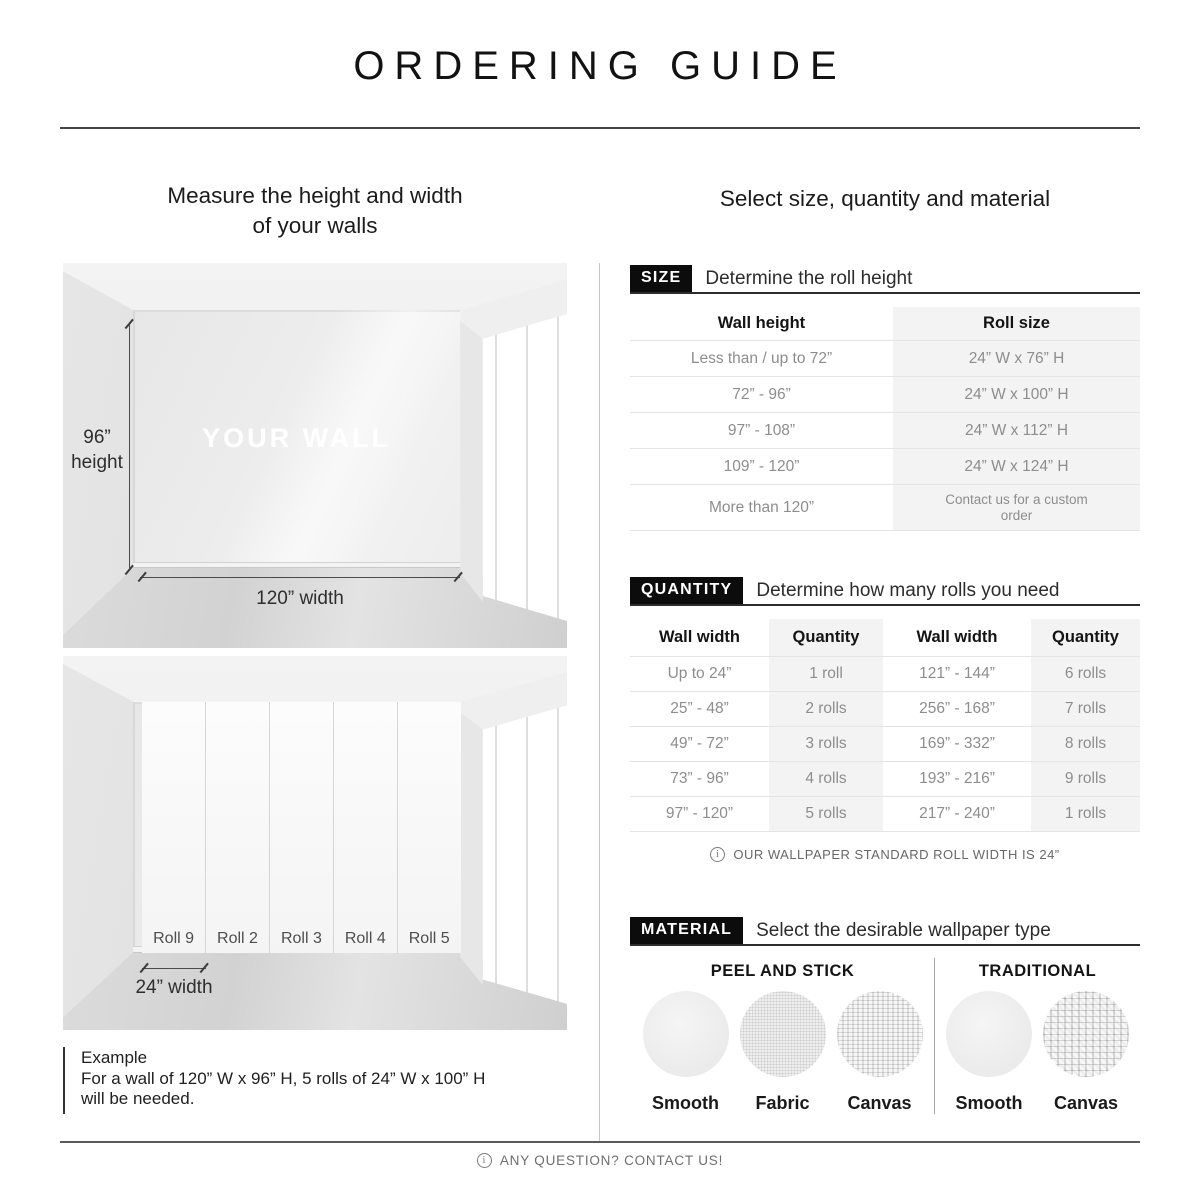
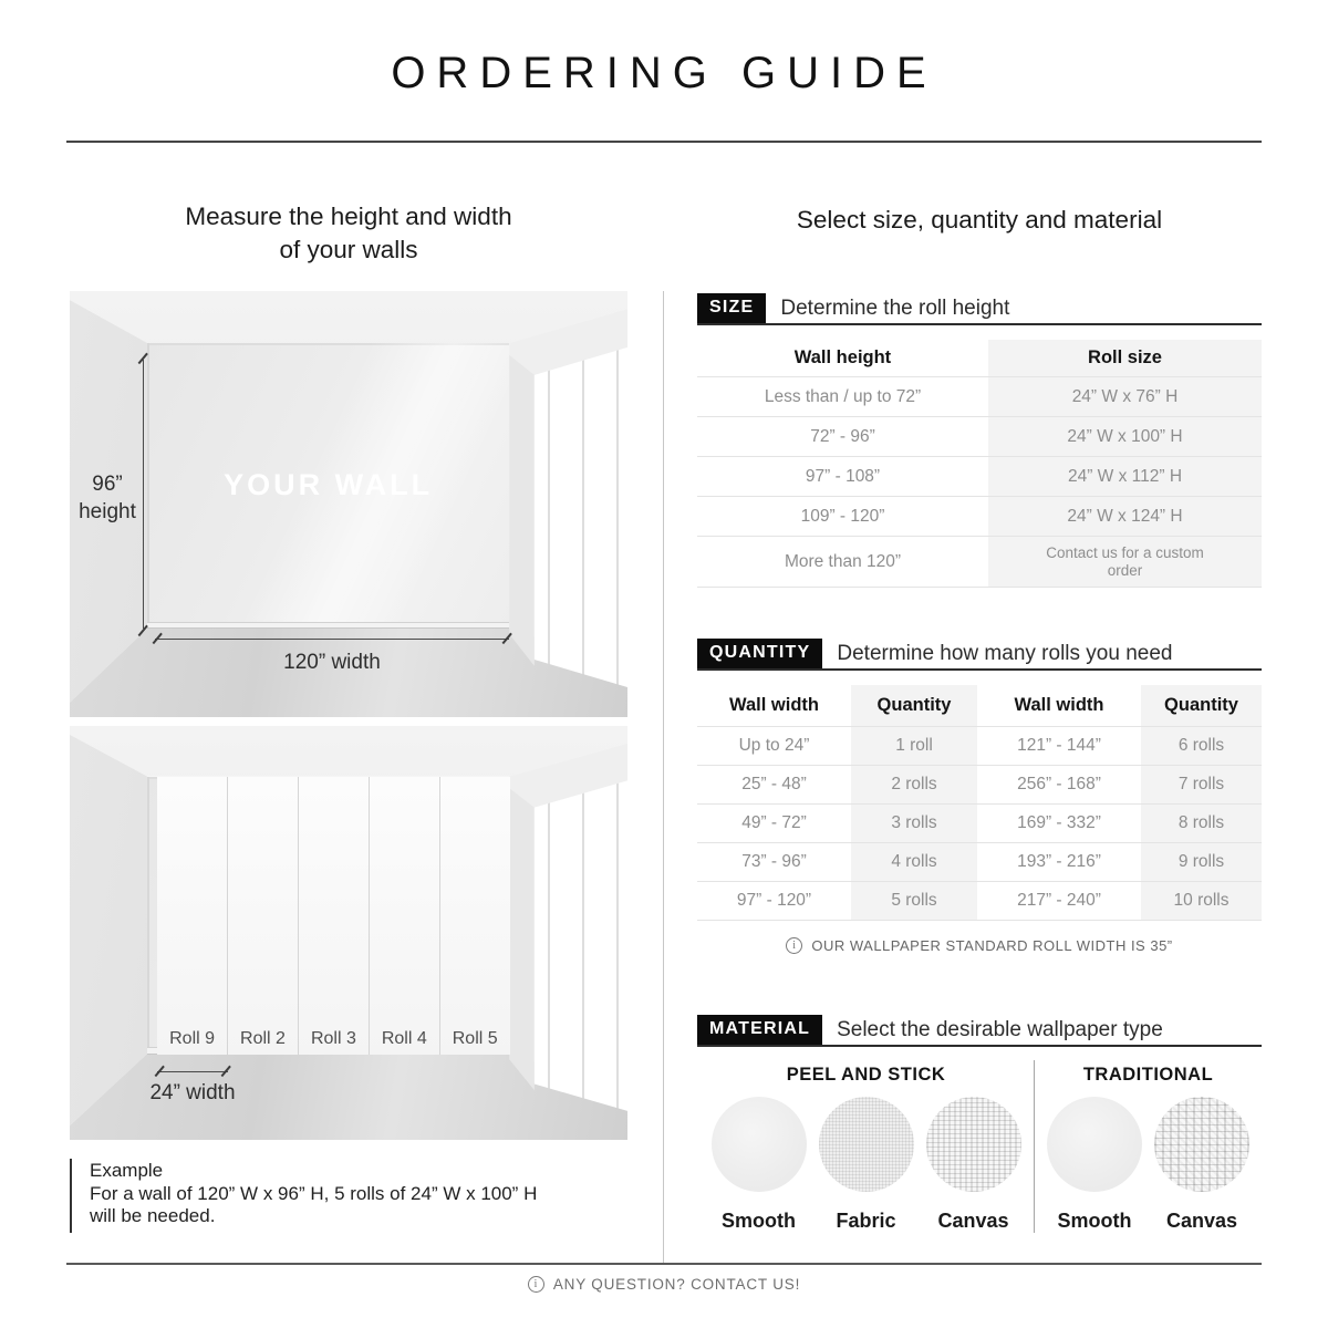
  ORDERING GUIDE
  Measure the height and width
  of your walls
  96”
  height
  120” width
  Roll 9
  Roll 2
  Roll 3
  Roll 4
  Roll 5
  24” width
  Example
  For a wall of 120” W x 96” H, 5 rolls of 24” W x 100” H
  will be needed.
  Select size, quantity and material
  SIZE
  Determine the roll height
  Wall height
  Roll size
  Less than / up to 72”
  24” W x 76” H
  72” - 96”
  24” W x 100” H
  97” - 108”
  24” W x 112” H
  109” - 120”
  24” W x 124” H
  More than 120”
  Contact us for a custom order
  QUANTITY
  Determine how many rolls you need
  Wall width
  Quantity
  Wall width
  Quantity
  Up to 24”
  1 roll
  121” - 144”
  6 rolls
  25” - 48”
  2 rolls
  256” - 168”
  7 rolls
  49” - 72”
  3 rolls
  169” - 332”
  8 rolls
  73” - 96”
  4 rolls
  193” - 216”
  9 rolls
  97” - 120”
  5 rolls
  217” - 240”
- 1 rolls
+ 10 rolls
  i
- OUR WALLPAPER STANDARD ROLL WIDTH IS 24”
+ OUR WALLPAPER STANDARD ROLL WIDTH IS 35”
  MATERIAL
  Select the desirable wallpaper type
  PEEL AND STICK
  Smooth
  Fabric
  Canvas
  TRADITIONAL
  Smooth
  Canvas
  i
  ANY QUESTION? CONTACT US!
